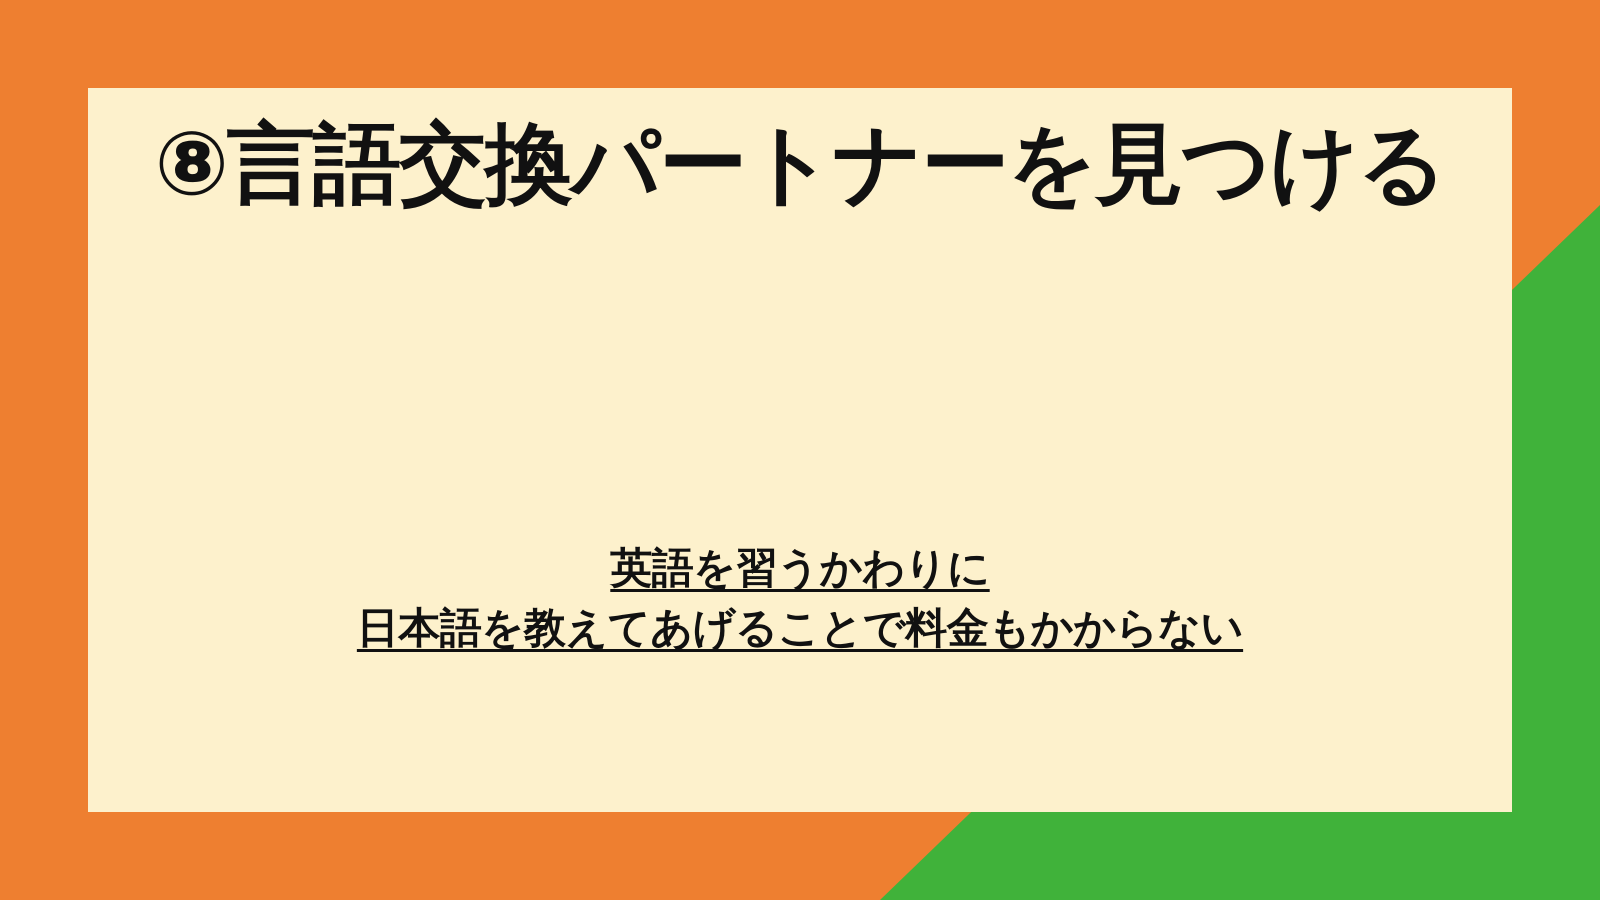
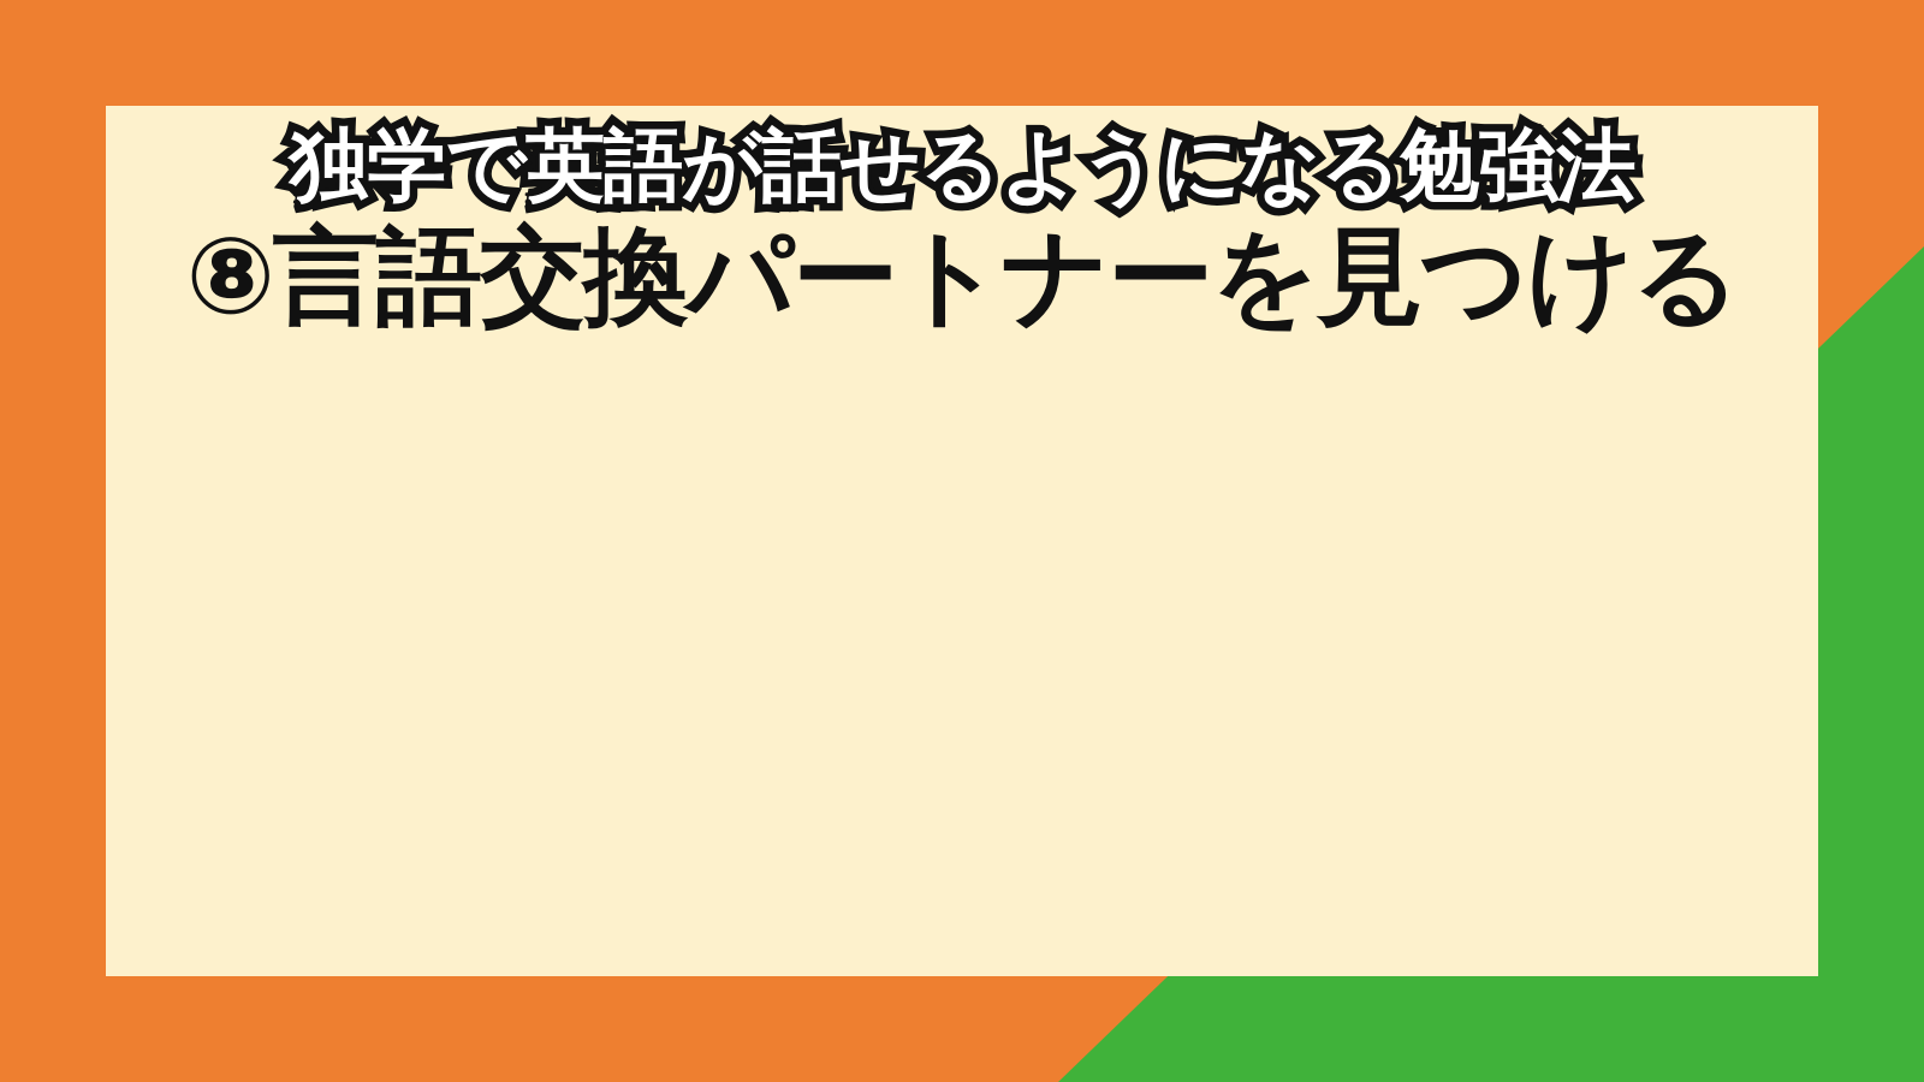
+ 独学で英語が話せるようになる勉強法
  ⑧言語交換パートナーを見つける
- 英語を習うかわりに
- 日本語を教えてあげることで料金もかからない
